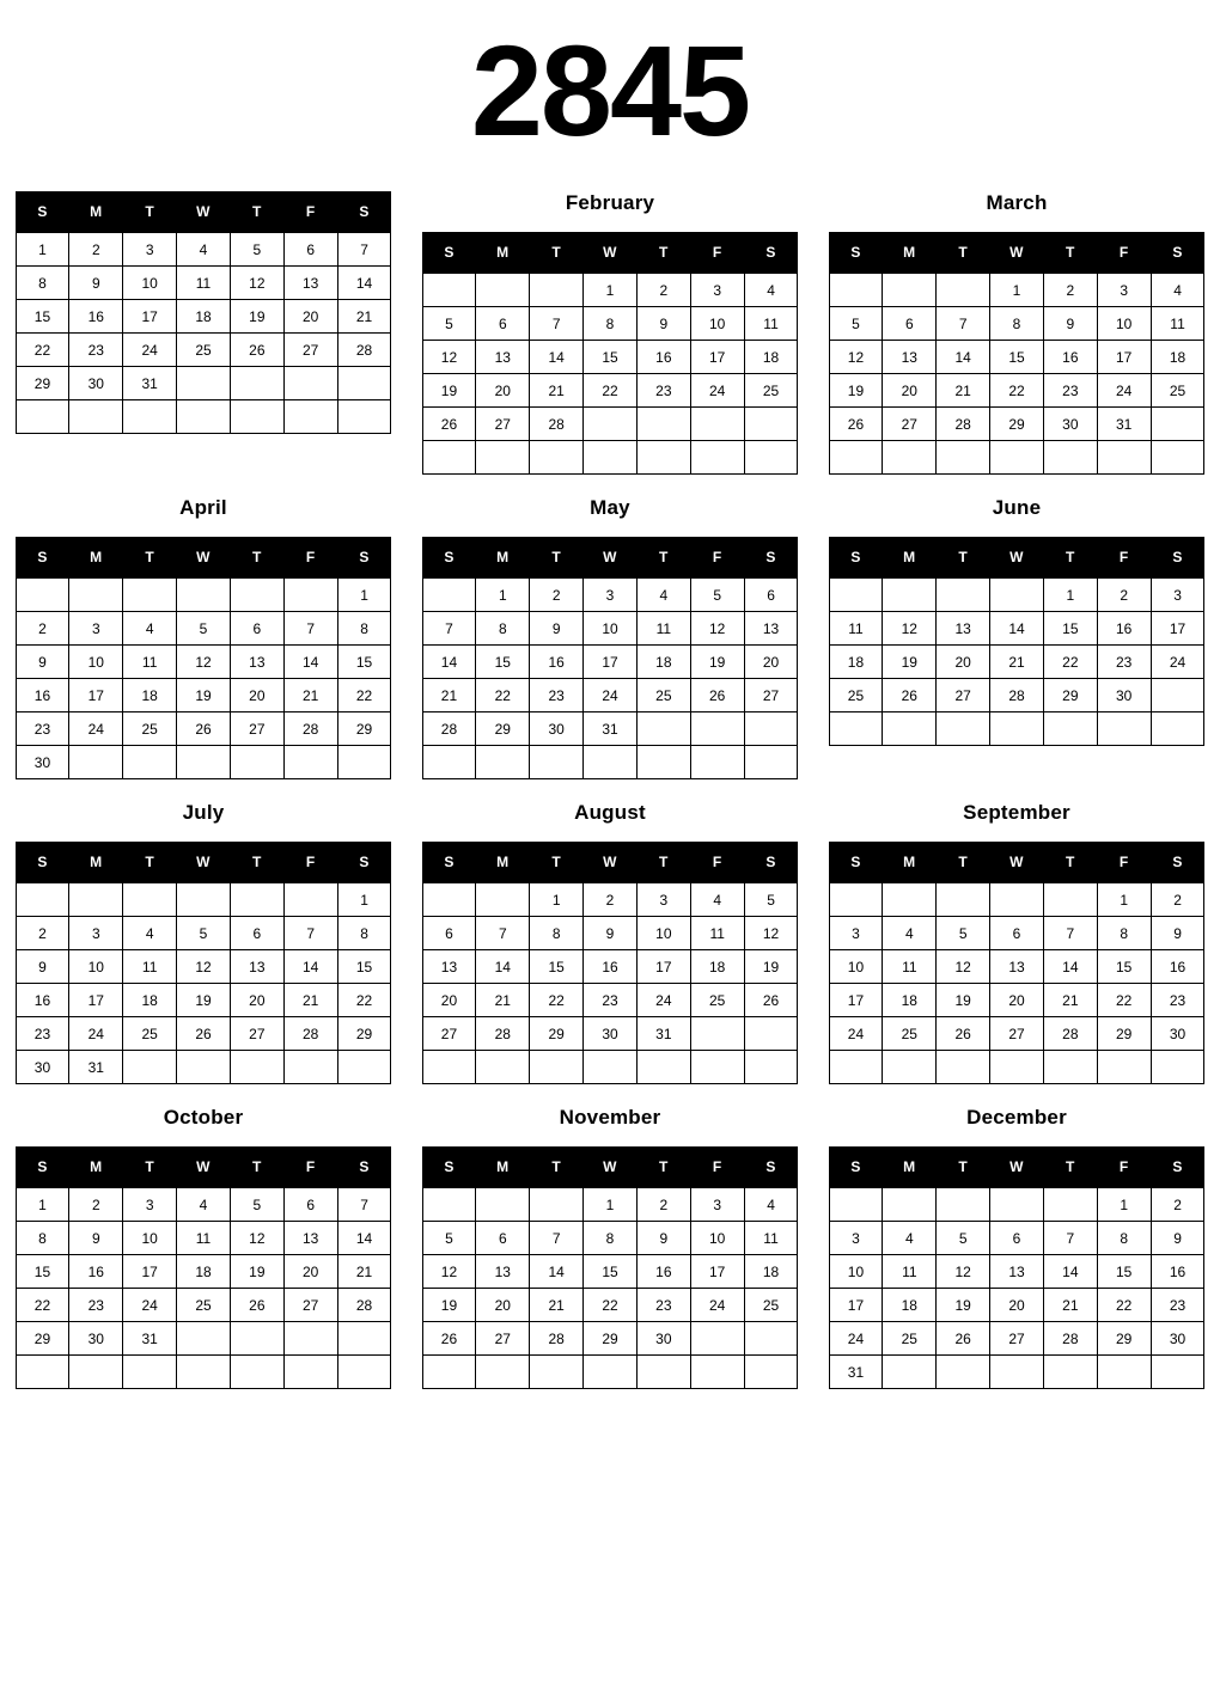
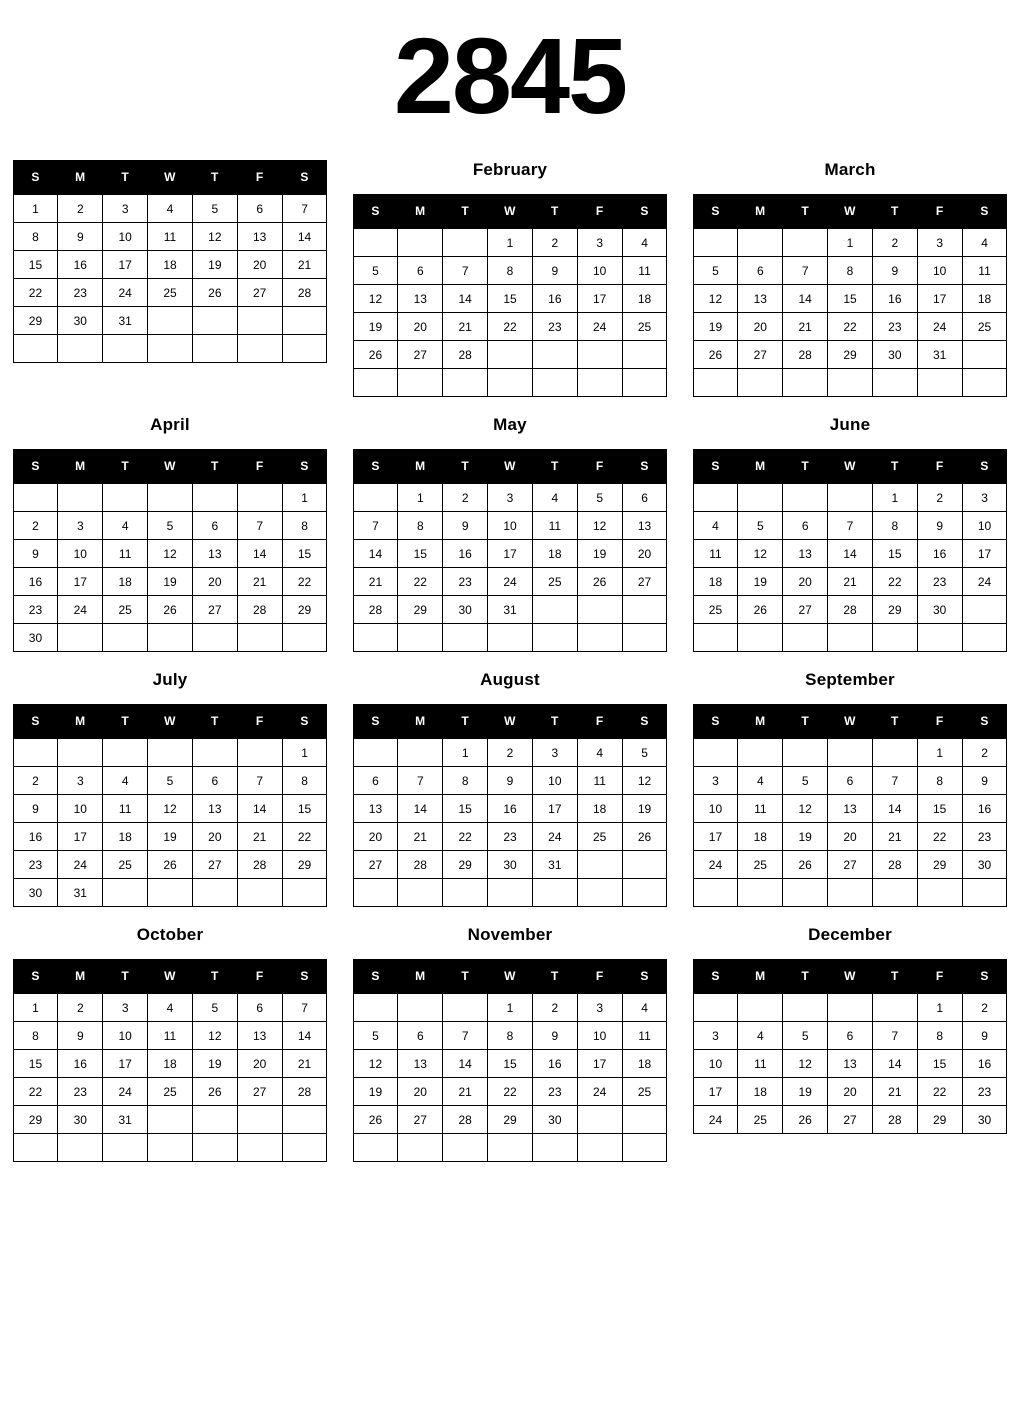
  2845
  S	M	T	W	T	F	S
  1	2	3	4	5	6	7
  8	9	10	11	12	13	14
  15	16	17	18	19	20	21
  22	23	24	25	26	27	28
  29	30	31
  February
  S	M	T	W	T	F	S
  			1	2	3	4
  5	6	7	8	9	10	11
  12	13	14	15	16	17	18
  19	20	21	22	23	24	25
  26	27	28
  March
  S	M	T	W	T	F	S
  			1	2	3	4
  5	6	7	8	9	10	11
  12	13	14	15	16	17	18
  19	20	21	22	23	24	25
  26	27	28	29	30	31
  April
  S	M	T	W	T	F	S
  						1
  2	3	4	5	6	7	8
  9	10	11	12	13	14	15
  16	17	18	19	20	21	22
  23	24	25	26	27	28	29
  30
  May
  S	M	T	W	T	F	S
  	1	2	3	4	5	6
  7	8	9	10	11	12	13
  14	15	16	17	18	19	20
  21	22	23	24	25	26	27
  28	29	30	31
  June
  S	M	T	W	T	F	S
  				1	2	3
+ 4	5	6	7	8	9	10
  11	12	13	14	15	16	17
  18	19	20	21	22	23	24
  25	26	27	28	29	30
  July
  S	M	T	W	T	F	S
  						1
  2	3	4	5	6	7	8
  9	10	11	12	13	14	15
  16	17	18	19	20	21	22
  23	24	25	26	27	28	29
  30	31
  August
  S	M	T	W	T	F	S
  		1	2	3	4	5
  6	7	8	9	10	11	12
  13	14	15	16	17	18	19
  20	21	22	23	24	25	26
  27	28	29	30	31
  September
  S	M	T	W	T	F	S
  					1	2
  3	4	5	6	7	8	9
  10	11	12	13	14	15	16
  17	18	19	20	21	22	23
  24	25	26	27	28	29	30
  October
  S	M	T	W	T	F	S
  1	2	3	4	5	6	7
  8	9	10	11	12	13	14
  15	16	17	18	19	20	21
  22	23	24	25	26	27	28
  29	30	31
  November
  S	M	T	W	T	F	S
  			1	2	3	4
  5	6	7	8	9	10	11
  12	13	14	15	16	17	18
  19	20	21	22	23	24	25
  26	27	28	29	30
  December
  S	M	T	W	T	F	S
  					1	2
  3	4	5	6	7	8	9
  10	11	12	13	14	15	16
  17	18	19	20	21	22	23
  24	25	26	27	28	29	30
- 31
